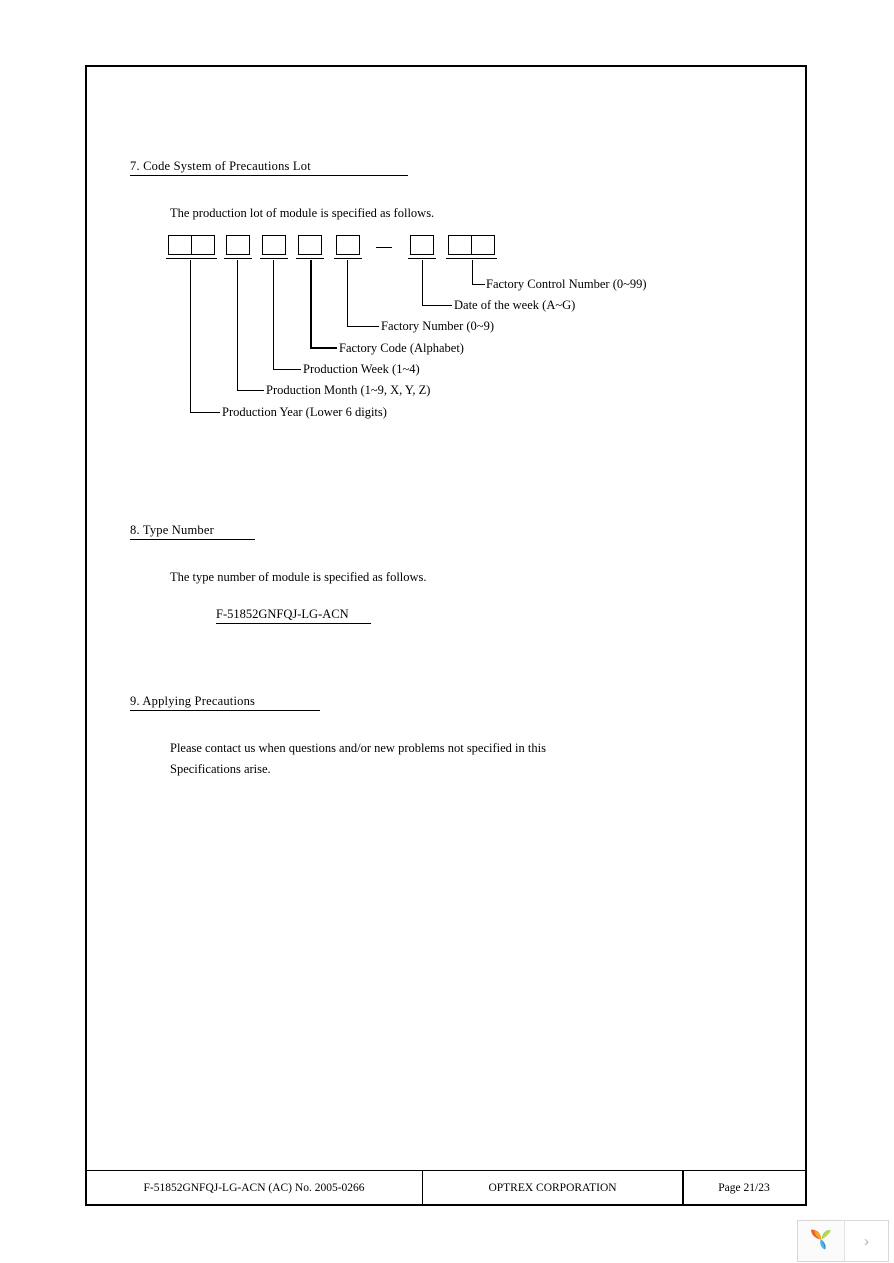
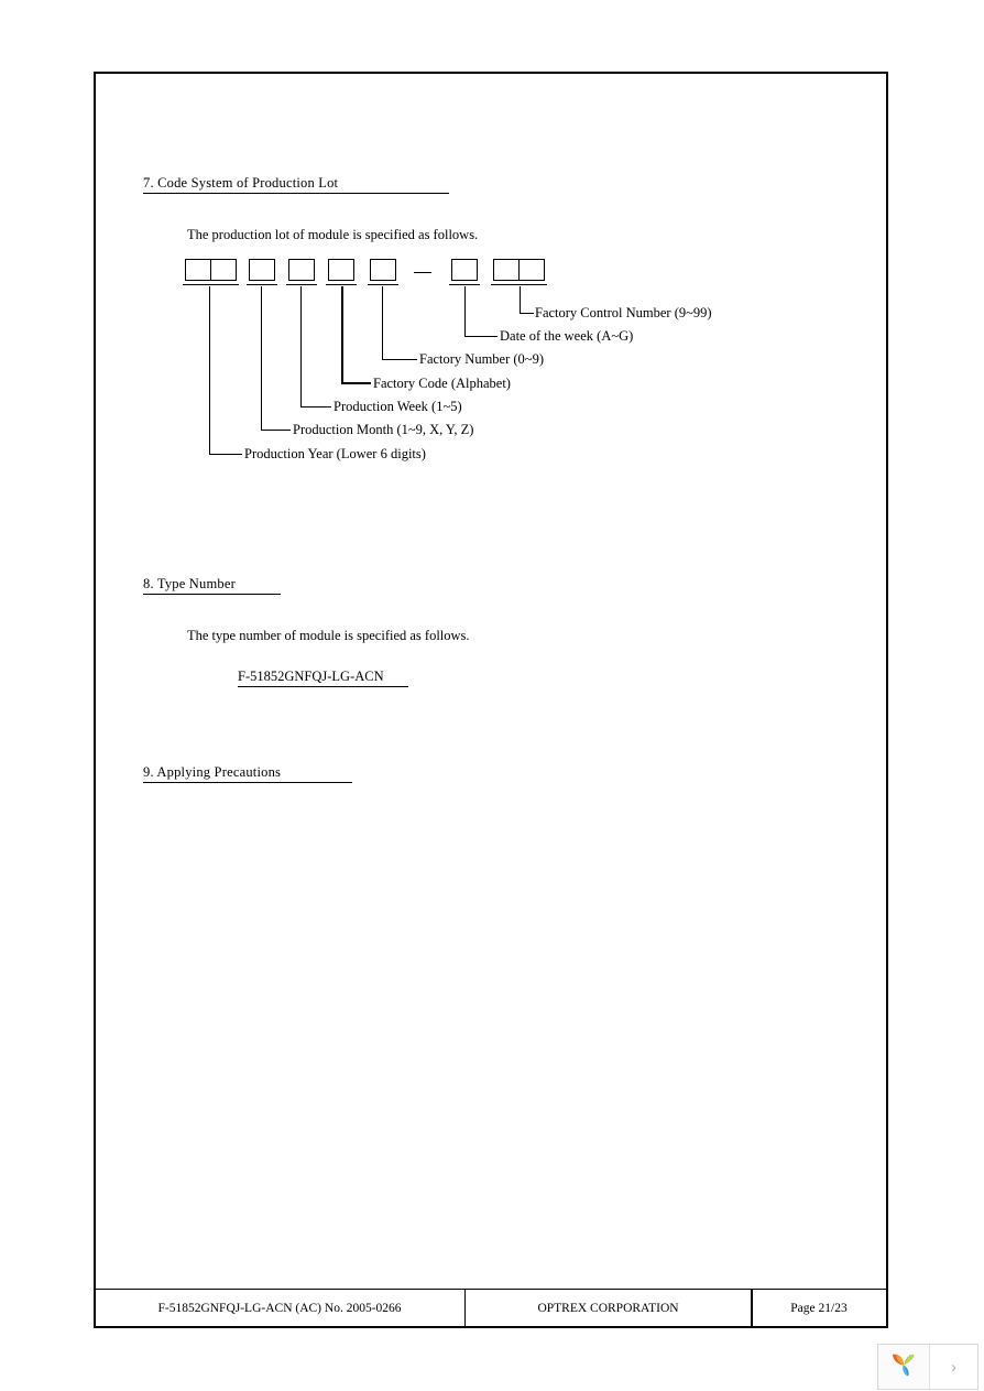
- 7. Code System of Precautions Lot
+ 7. Code System of Production Lot
  The production lot of module is specified as follows.
- Factory Control Number (0~99)
+ Factory Control Number (9~99)
  Date of the week (A~G)
  Factory Number (0~9)
  Factory Code (Alphabet)
- Production Week (1~4)
+ Production Week (1~5)
  Production Month (1~9, X, Y, Z)
  Production Year (Lower 6 digits)
  8. Type Number
  The type number of module is specified as follows.
  F-51852GNFQJ-LG-ACN
  9. Applying Precautions
- Please contact us when questions and/or new problems not specified in this
- Specifications arise.
  F-51852GNFQJ-LG-ACN (AC) No. 2005-0266
  OPTREX CORPORATION
  Page 21/23
  ›
